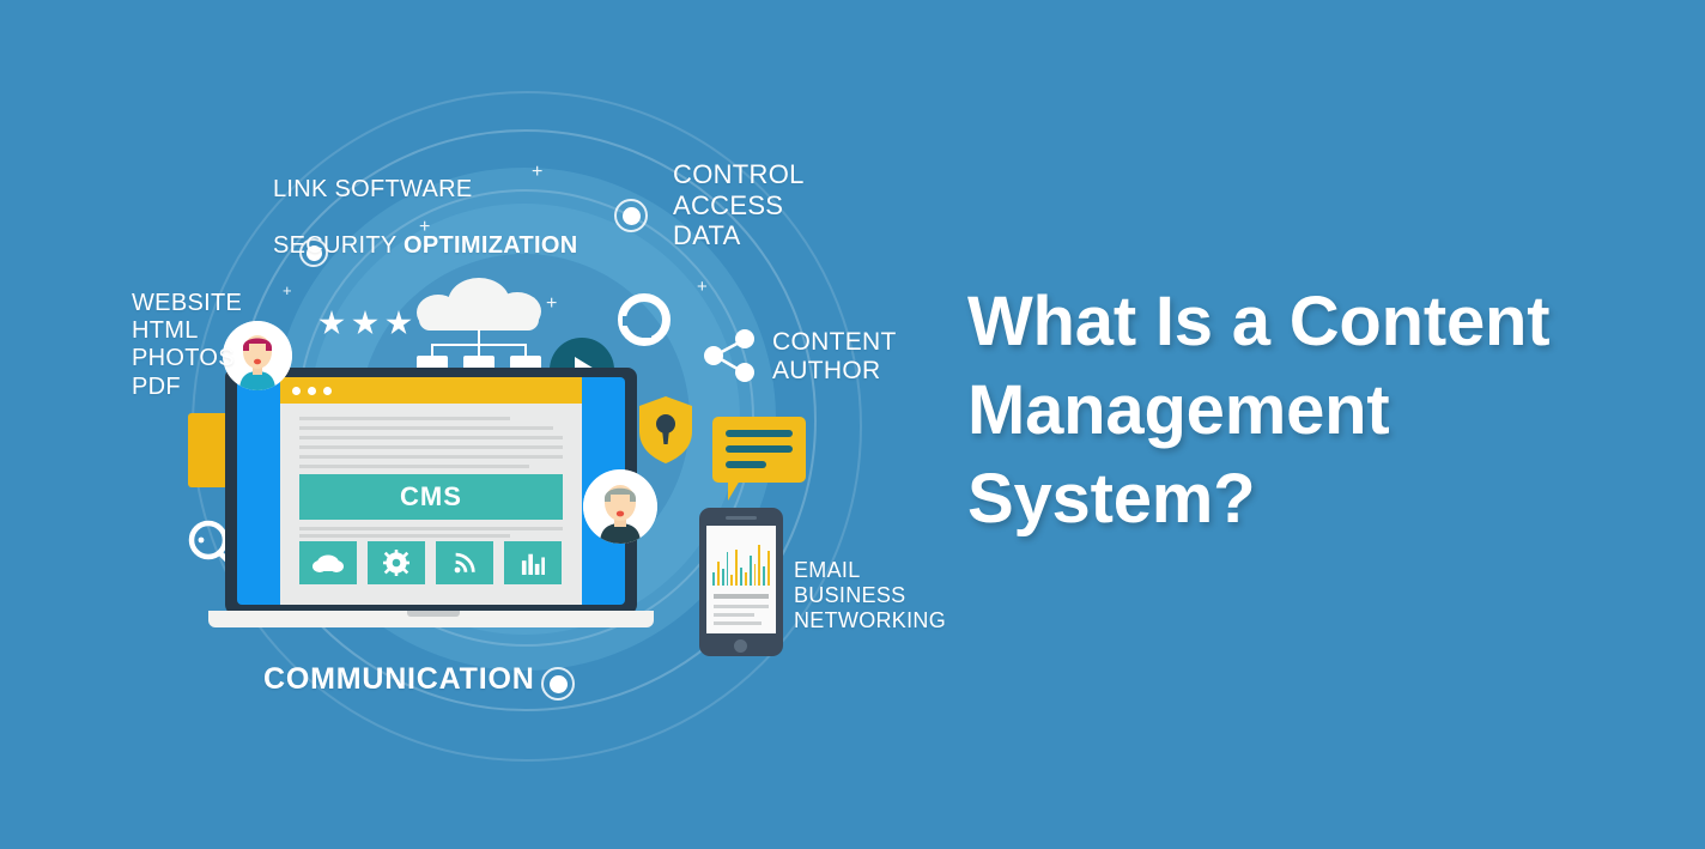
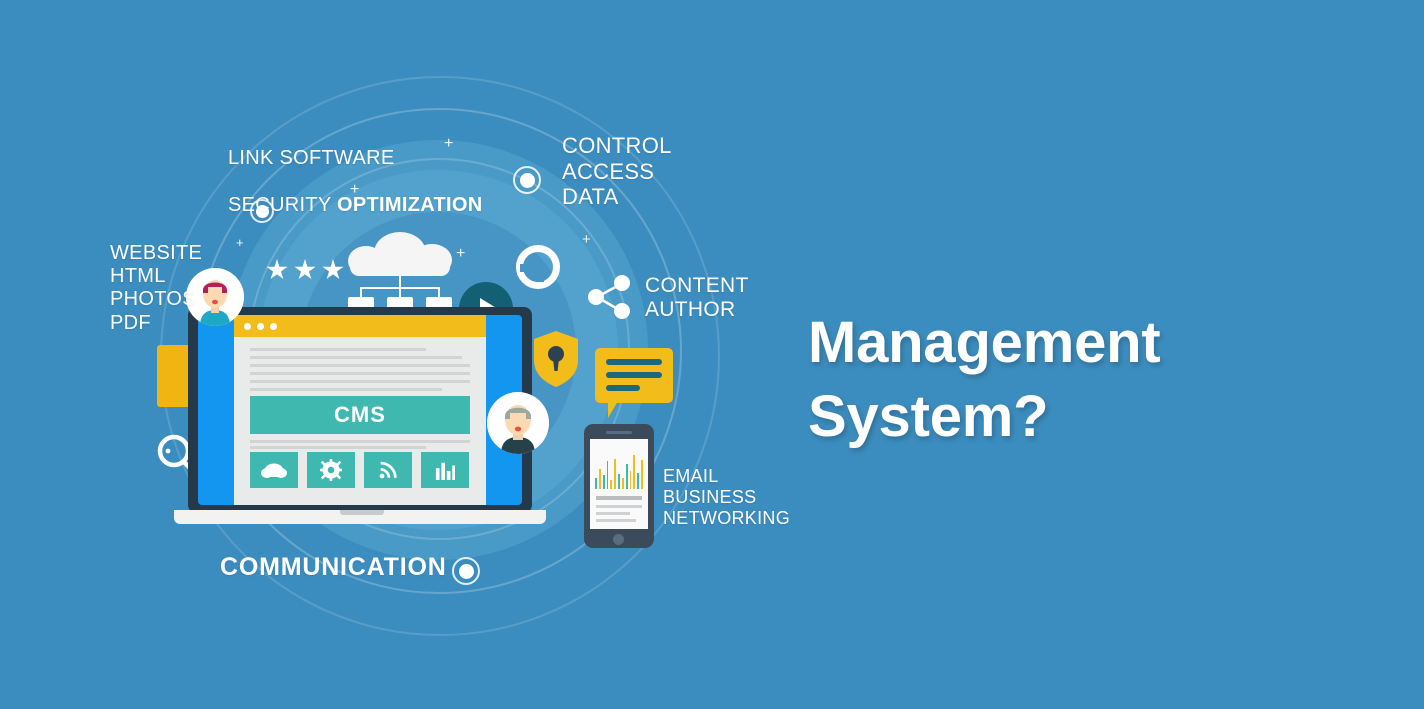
  +
  +
  +
  +
  +
  CMS
  LINK SOFTWARE
  SECURITY OPTIMIZATION
  WEBSITE
  HTML
  PHOTOS
  PDF
  CONTROL
  ACCESS
  DATA
  CONTENT
  AUTHOR
  EMAIL
  BUSINESS
  NETWORKING
  COMMUNICATION
- What Is a Content
  Management
  System?
